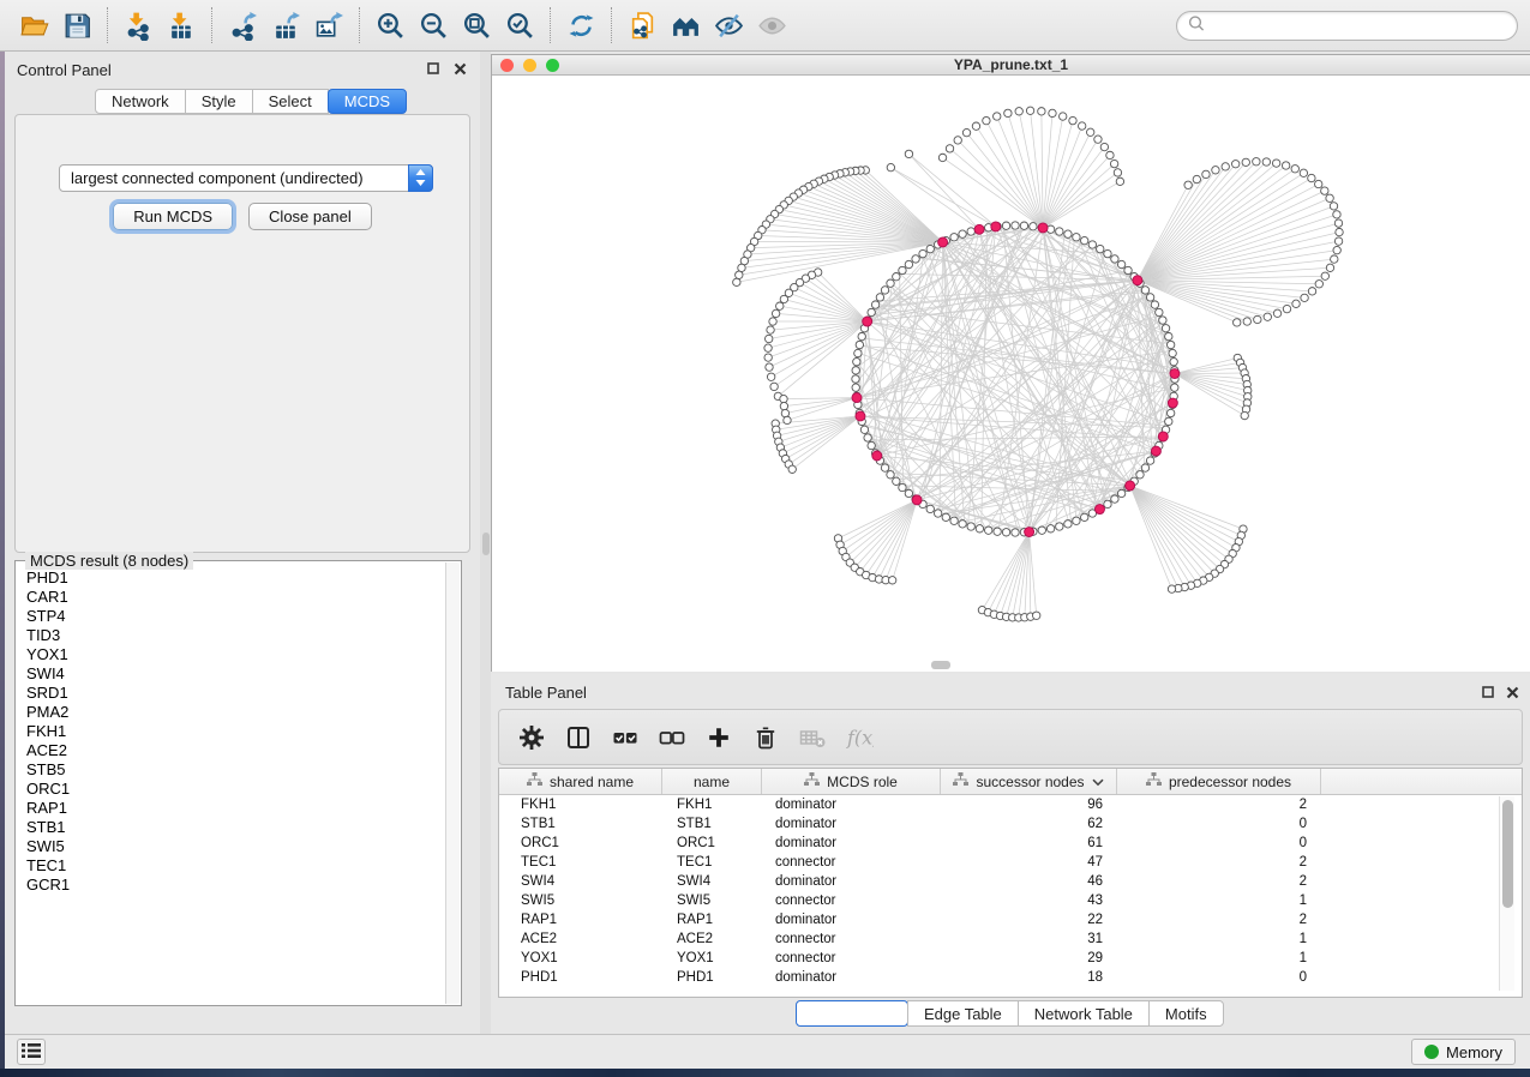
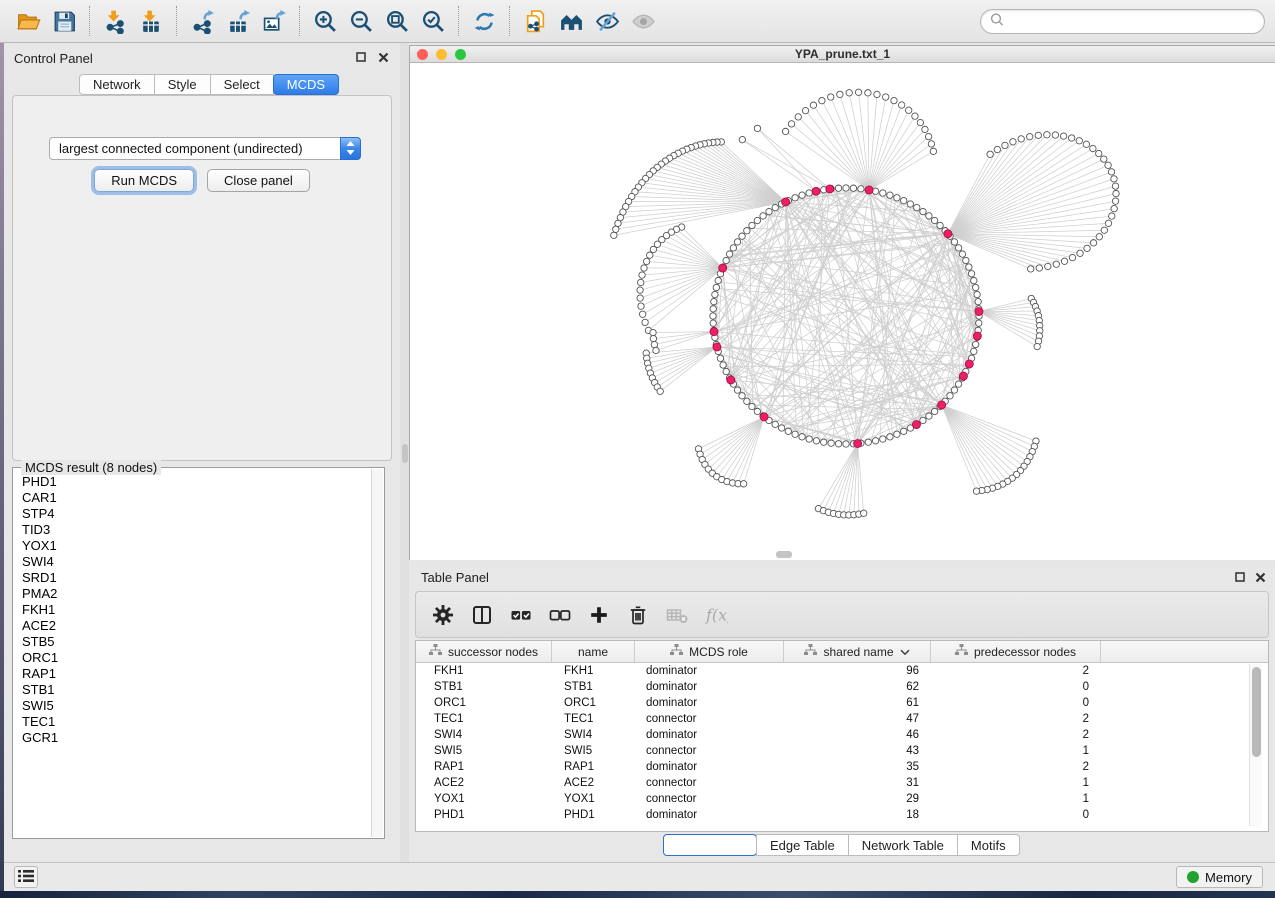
  Control Panel
  Network
  Style
  Select
  MCDS
  largest connected component (undirected)
  Run MCDS
  Close panel
  MCDS result (8 nodes)
  PHD1
  CAR1
  STP4
  TID3
  YOX1
  SWI4
  SRD1
  PMA2
  FKH1
  ACE2
  STB5
  ORC1
  RAP1
  STB1
  SWI5
  TEC1
  GCR1
  YPA_prune.txt_1
  Table Panel
  f(x
- shared name
+ successor nodes
  name
  MCDS role
- successor nodes
+ shared name
  predecessor nodes
  FKH1
  FKH1
  dominator
  96
  2
  STB1
  STB1
  dominator
  62
  0
  ORC1
  ORC1
  dominator
  61
  0
  TEC1
  TEC1
  connector
  47
  2
  SWI4
  SWI4
  dominator
  46
  2
  SWI5
  SWI5
  connector
  43
  1
  RAP1
  RAP1
  dominator
- 22
+ 35
  2
  ACE2
  ACE2
  connector
  31
  1
  YOX1
  YOX1
  connector
  29
  1
  PHD1
  PHD1
  dominator
  18
  0
  Edge Table
  Network Table
  Motifs
  Memory
